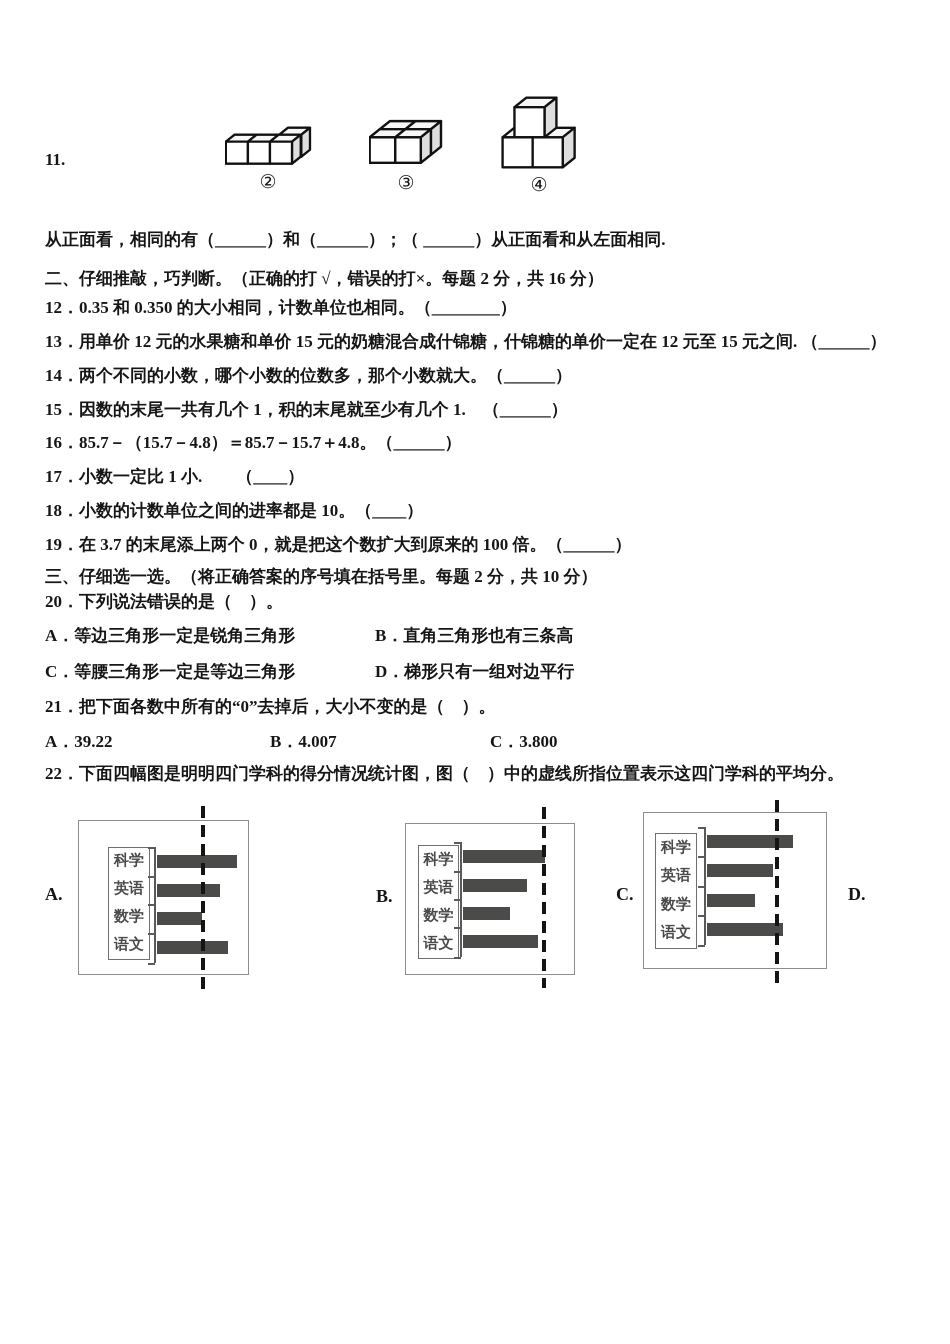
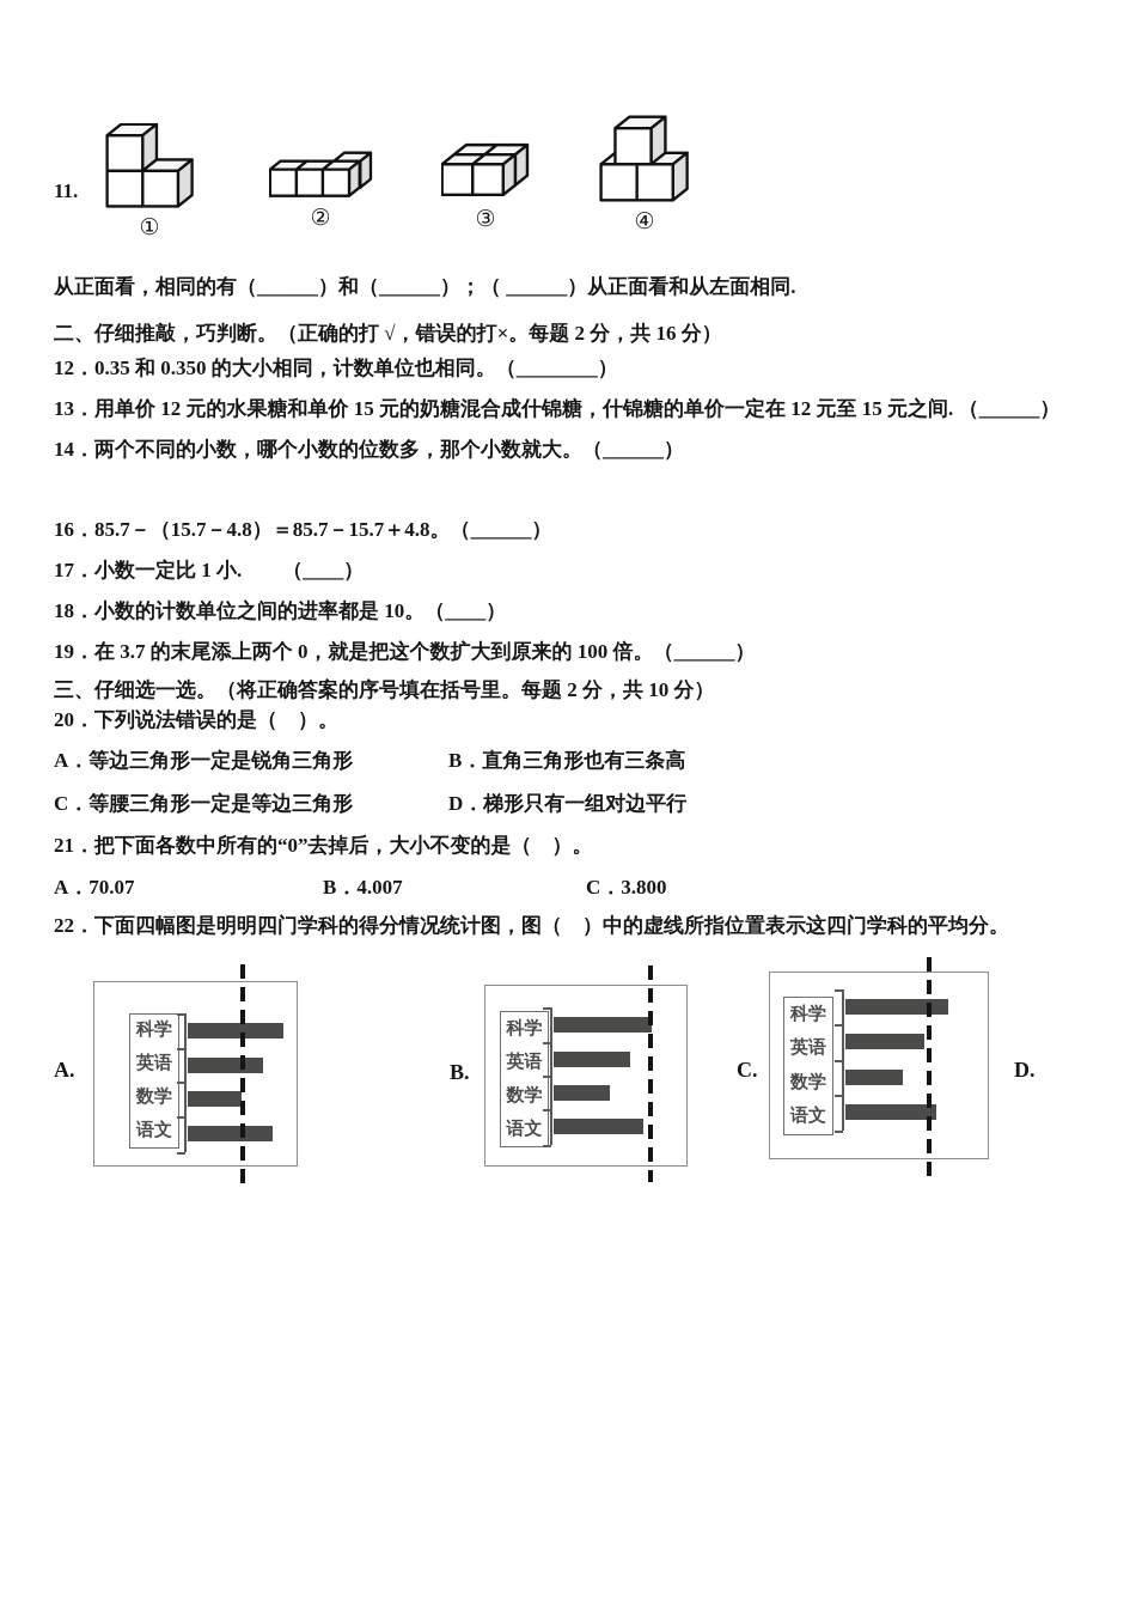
  11.
+ ①
  ②
  ③
  ④
  从正面看，相同的有（______）和（______）；（ ______）从正面看和从左面相同.
  二、仔细推敲，巧判断。（正确的打 √，错误的打×。每题 2 分，共 16 分）
  12．0.35 和 0.350 的大小相同，计数单位也相同。（________）
  13．用单价 12 元的水果糖和单价 15 元的奶糖混合成什锦糖，什锦糖的单价一定在 12 元至 15 元之间. （______）
  14．两个不同的小数，哪个小数的位数多，那个小数就大。（______）
- 15．因数的末尾一共有几个 1，积的末尾就至少有几个 1. （______）
  16．85.7－（15.7－4.8）＝85.7－15.7＋4.8。（______）
  17．小数一定比 1 小. （____）
  18．小数的计数单位之间的进率都是 10。（____）
  19．在 3.7 的末尾添上两个 0，就是把这个数扩大到原来的 100 倍。（______）
  三、仔细选一选。（将正确答案的序号填在括号里。每题 2 分，共 10 分）
  20．下列说法错误的是（ ）。
  A．等边三角形一定是锐角三角形
  B．直角三角形也有三条高
  C．等腰三角形一定是等边三角形
  D．梯形只有一组对边平行
  21．把下面各数中所有的“0”去掉后，大小不变的是（ ）。
- A．39.22
+ A．70.07
  B．4.007
  C．3.800
  22．下面四幅图是明明四门学科的得分情况统计图，图（ ）中的虚线所指位置表示这四门学科的平均分。
  科学
  英语
  数学
  语文
  A.
  科学
  英语
  数学
  语文
  B.
  科学
  英语
  数学
  语文
  C.
  D.
